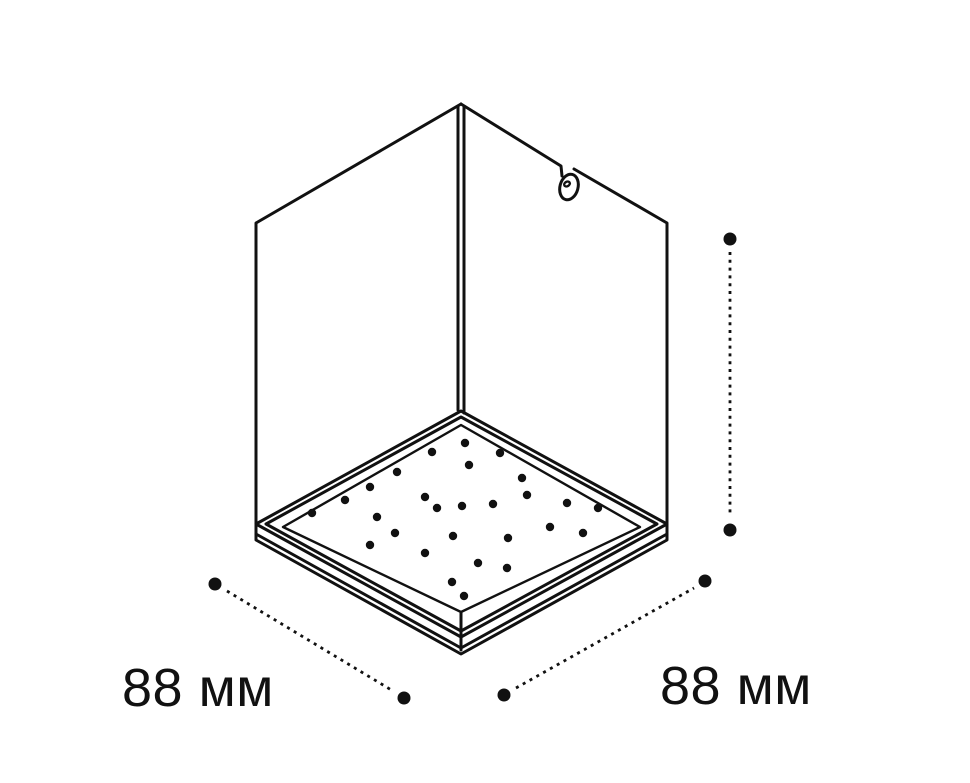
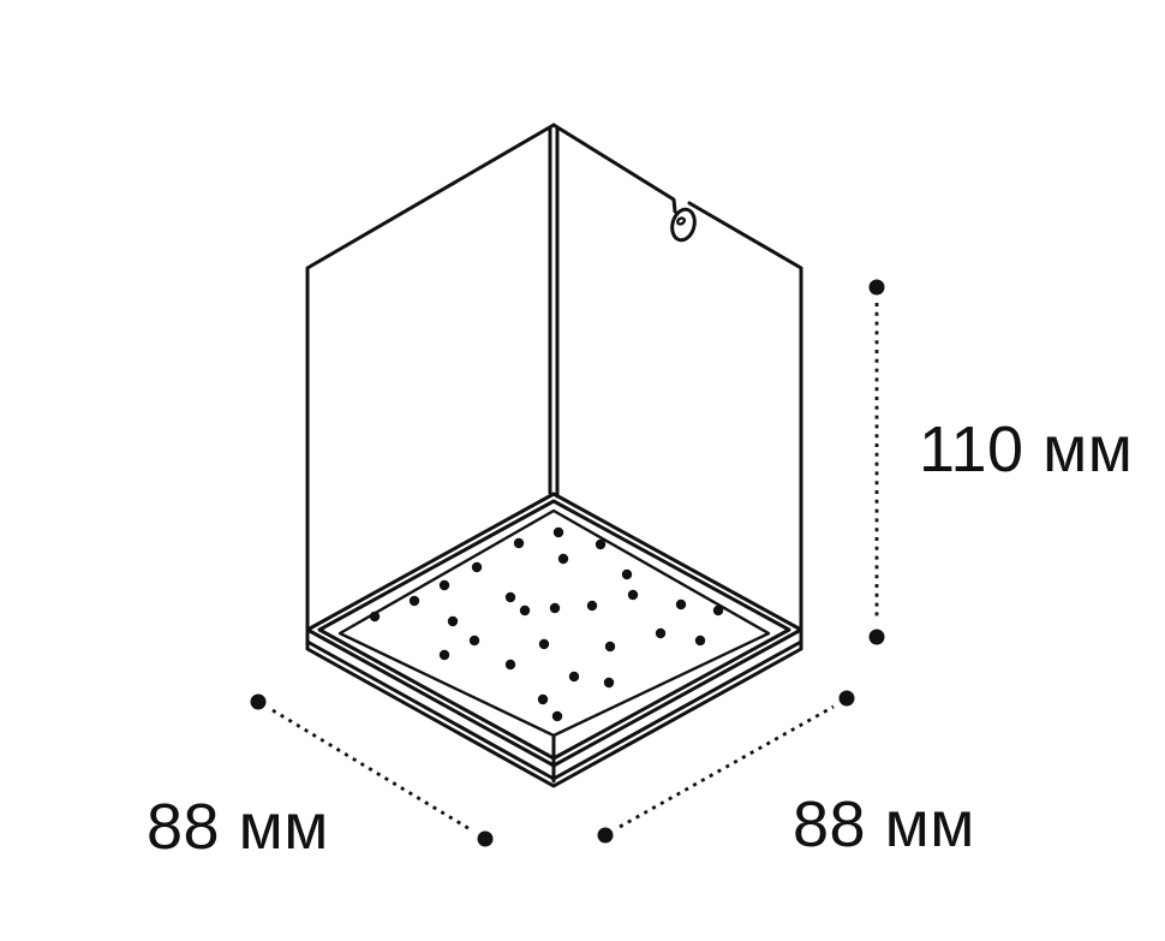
+ 110 мм
  88 мм
  88 мм
